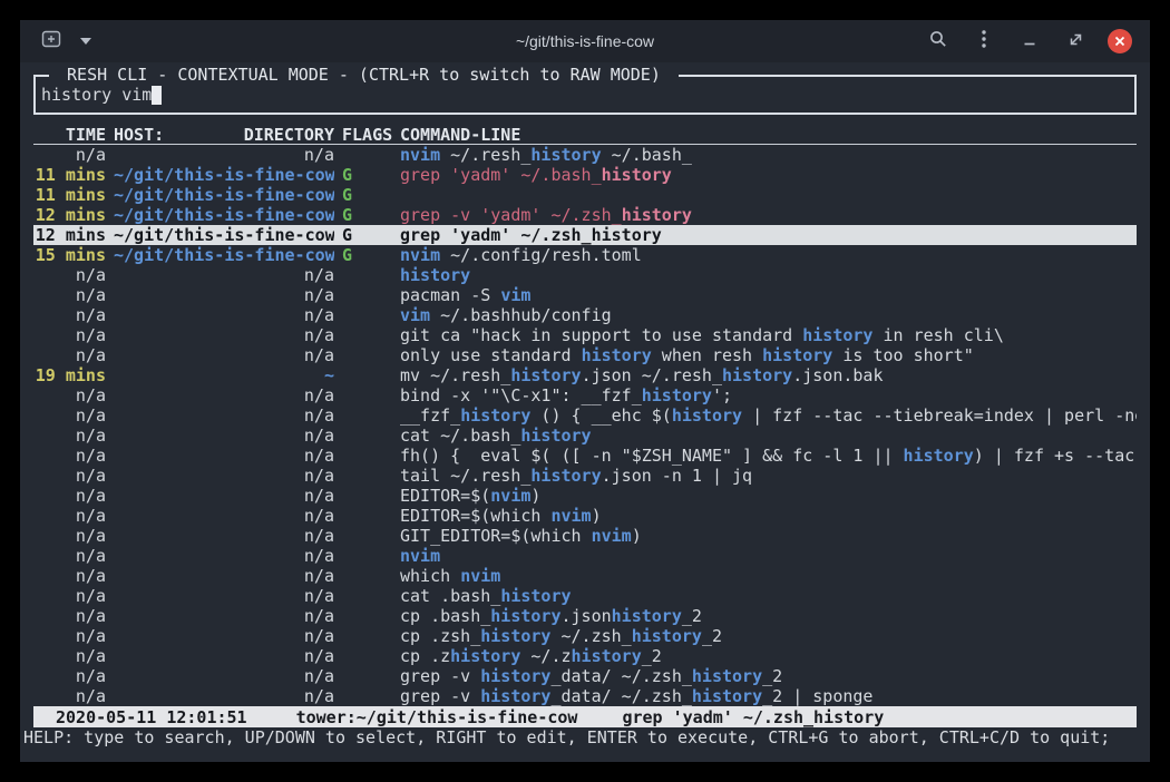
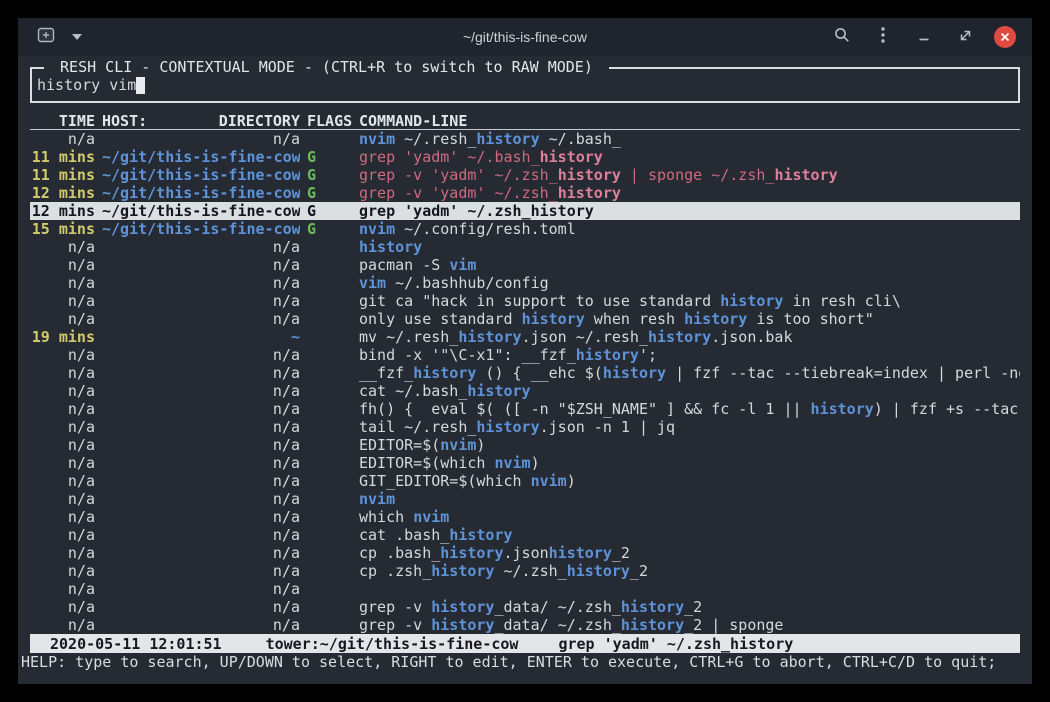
  ~/git/this-is-fine-cow
  RESH CLI - CONTEXTUAL MODE - (CTRL+R to switch to RAW MODE)
  history vim
  TIME
  HOST:
  DIRECTORY
  FLAGS
  COMMAND-LINE
  n/a
  n/a
  nvim ~/.resh_history ~/.bash_
  11 mins
  ~/git/this-is-fine-cow
  G
  grep 'yadm' ~/.bash_history
  11 mins
  ~/git/this-is-fine-cow
  G
+ grep -v 'yadm' ~/.zsh_history | sponge ~/.zsh_history
  12 mins
  ~/git/this-is-fine-cow
  G
  grep -v 'yadm' ~/.zsh_history
  12 mins
  ~/git/this-is-fine-cow
  G
  grep 'yadm' ~/.zsh_history
  15 mins
  ~/git/this-is-fine-cow
  G
  nvim ~/.config/resh.toml
  n/a
  n/a
  history
  n/a
  n/a
  pacman -S vim
  n/a
  n/a
  vim ~/.bashhub/config
  n/a
  n/a
  git ca "hack in support to use standard history in resh cli\
  n/a
  n/a
  only use standard history when resh history is too short"
  19 mins
  ~
  mv ~/.resh_history.json ~/.resh_history.json.bak
  n/a
  n/a
  bind -x '"\C-x1": __fzf_history';
  n/a
  n/a
  __fzf_history () { __ehc $(history | fzf --tac --tiebreak=index | perl -n
  n/a
  n/a
  cat ~/.bash_history
  n/a
  n/a
  fh() { eval $( ([ -n "$ZSH_NAME" ] && fc -l 1 || history) | fzf +s --tac
  n/a
  n/a
  tail ~/.resh_history.json -n 1 | jq
  n/a
  n/a
  EDITOR=$(nvim)
  n/a
  n/a
  EDITOR=$(which nvim)
  n/a
  n/a
  GIT_EDITOR=$(which nvim)
  n/a
  n/a
  nvim
  n/a
  n/a
  which nvim
  n/a
  n/a
  cat .bash_history
  n/a
  n/a
  cp .bash_history.jsonhistory_2
  n/a
  n/a
  cp .zsh_history ~/.zsh_history_2
  n/a
  n/a
- cp .zhistory ~/.zhistory_2
  n/a
  n/a
  grep -v history_data/ ~/.zsh_history_2
  n/a
  n/a
  grep -v history_data/ ~/.zsh_history_2 | sponge
  2020-05-11 12:01:51
  tower:~/git/this-is-fine-cow
  grep 'yadm' ~/.zsh_history
  HELP: type to search, UP/DOWN to select, RIGHT to edit, ENTER to execute, CTRL+G to abort, CTRL+C/D to quit;
